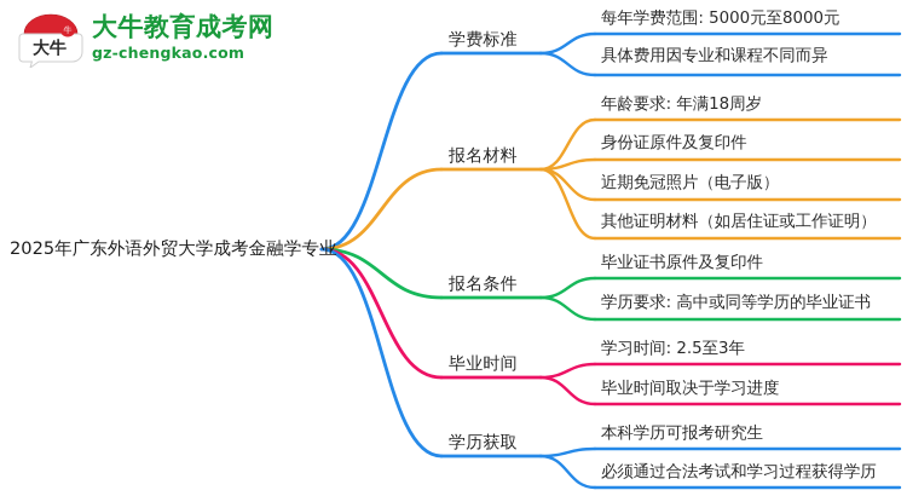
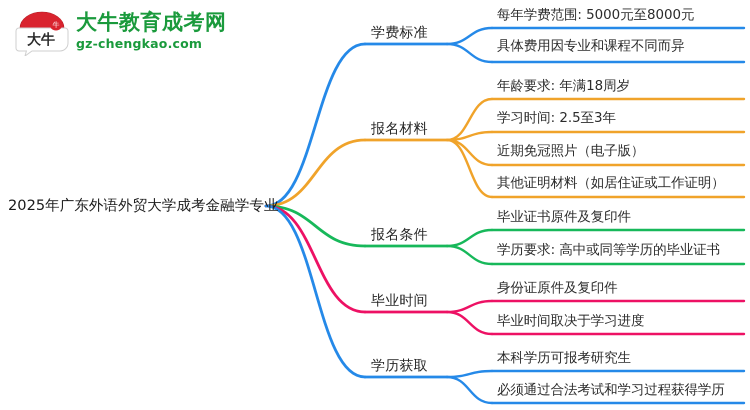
  大牛
  牛
  大牛教育成考网
  gz-chengkao.com
  2025年广东外语外贸大学成考金融学专业
  学费标准
  报名材料
  报名条件
  毕业时间
  学历获取
  每年学费范围: 5000元至8000元
  具体费用因专业和课程不同而异
  年龄要求: 年满18周岁
- 身份证原件及复印件
+ 学习时间: 2.5至3年
  近期免冠照片（电子版）
  其他证明材料（如居住证或工作证明）
  毕业证书原件及复印件
  学历要求: 高中或同等学历的毕业证书
- 学习时间: 2.5至3年
+ 身份证原件及复印件
  毕业时间取决于学习进度
  本科学历可报考研究生
  必须通过合法考试和学习过程获得学历
